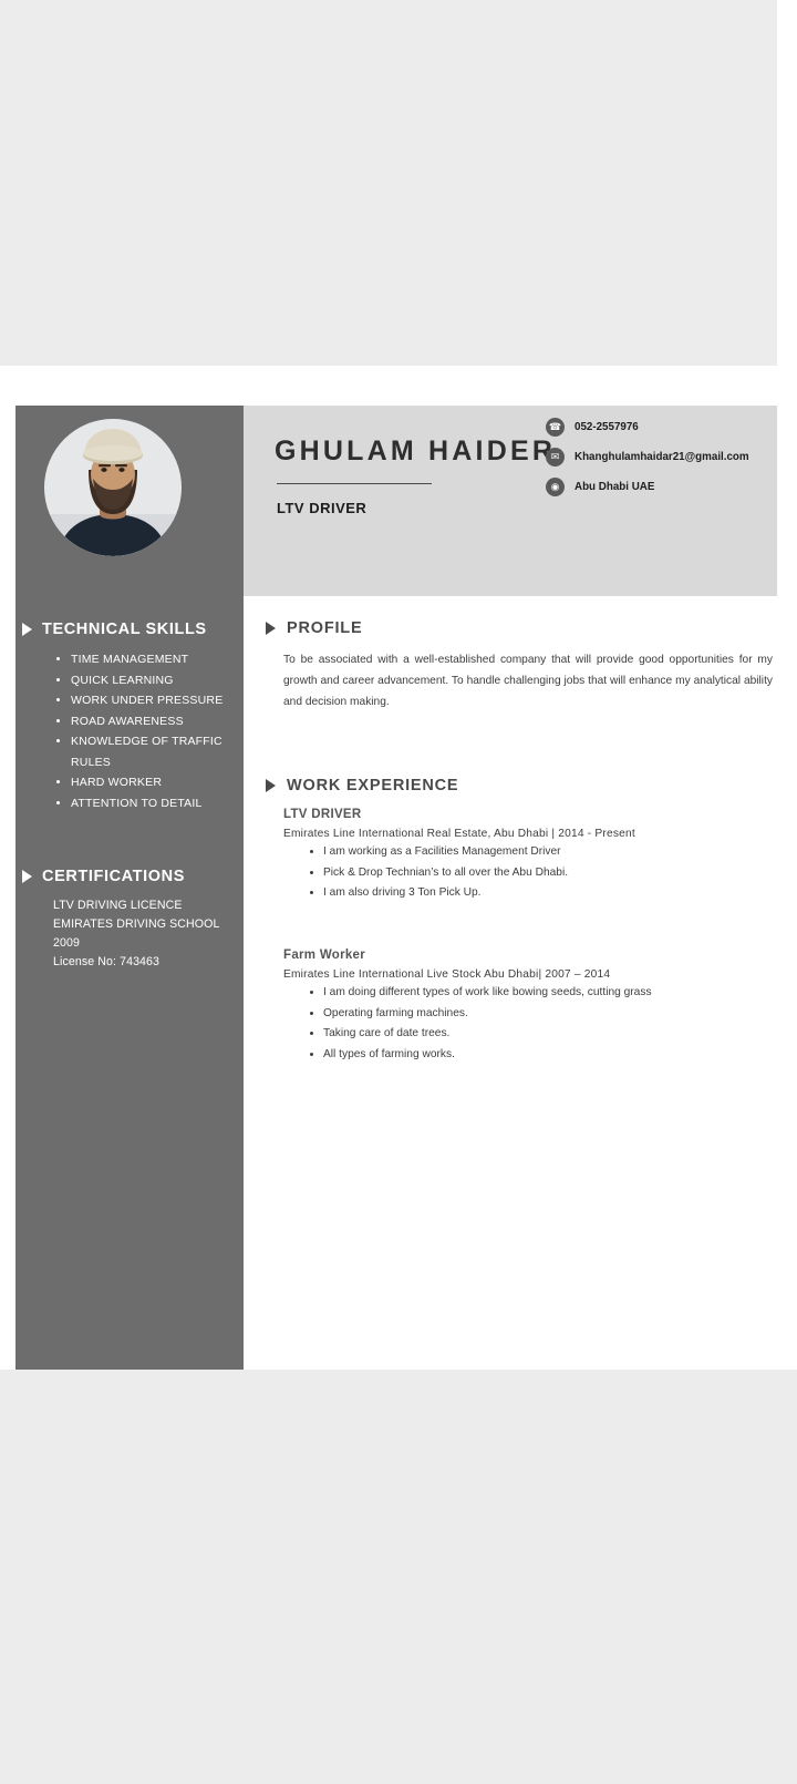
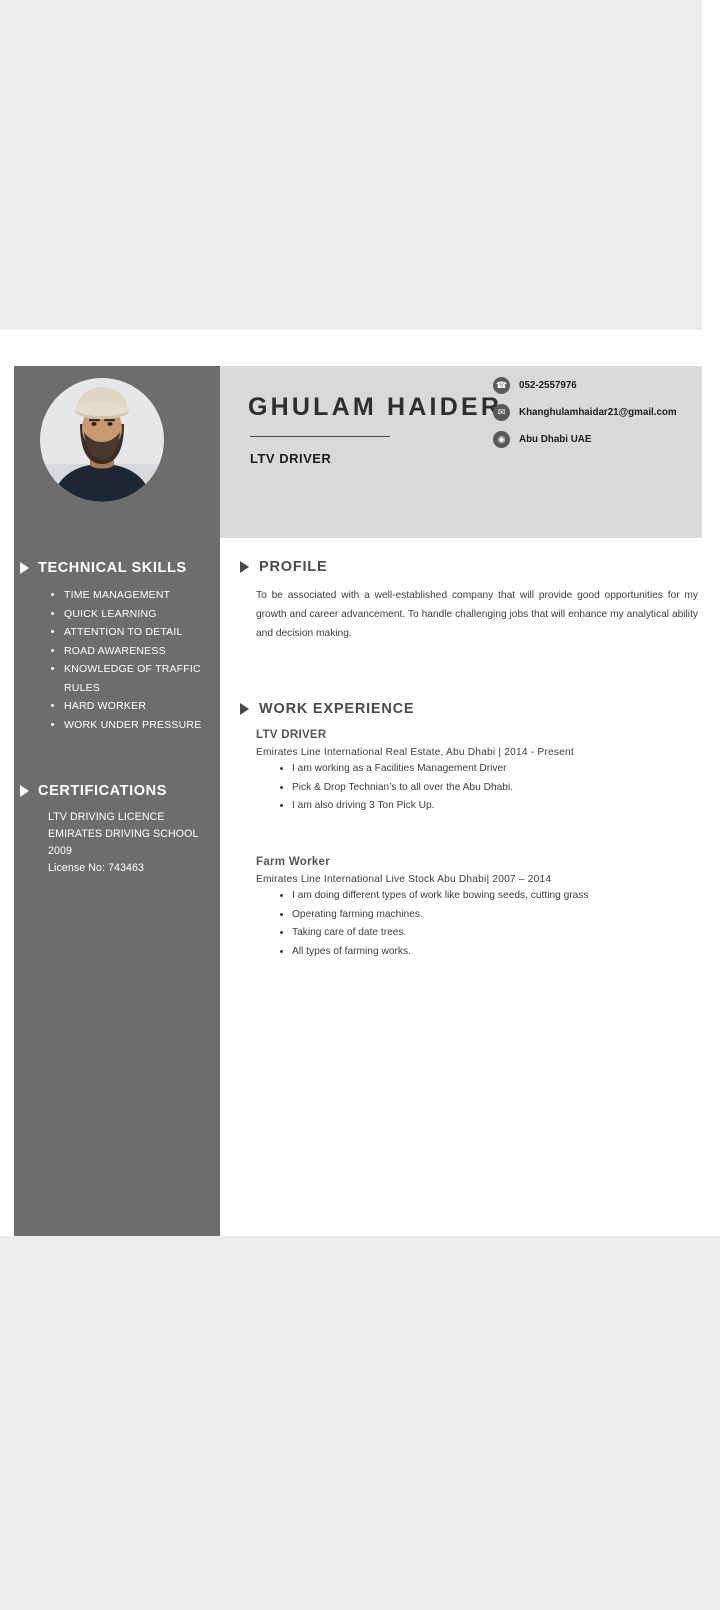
  TECHNICAL SKILLS
  TIME MANAGEMENT
  QUICK LEARNING
- WORK UNDER PRESSURE
+ ATTENTION TO DETAIL
  ROAD AWARENESS
  KNOWLEDGE OF TRAFFIC RULES
  HARD WORKER
- ATTENTION TO DETAIL
+ WORK UNDER PRESSURE
  CERTIFICATIONS
  LTV DRIVING LICENCE
  EMIRATES DRIVING SCHOOL
  2009
  License No: 743463
  GHULAM HAIDER
  LTV DRIVER
  ☎
  052-2557976
  ✉
  Khanghulamhaidar21@gmail.com
  ◉
  Abu Dhabi UAE
  PROFILE
  To be associated with a well-established company that will provide good opportunities for my growth and career advancement. To handle challenging jobs that will enhance my analytical ability and decision making.
  WORK EXPERIENCE
  LTV DRIVER
  Emirates Line International Real Estate, Abu Dhabi | 2014 - Present
  I am working as a Facilities Management Driver
  Pick & Drop Technian’s to all over the Abu Dhabi.
  I am also driving 3 Ton Pick Up.
  Farm Worker
  Emirates Line International Live Stock Abu Dhabi| 2007 – 2014
  I am doing different types of work like bowing seeds, cutting grass
  Operating farming machines.
  Taking care of date trees.
  All types of farming works.
